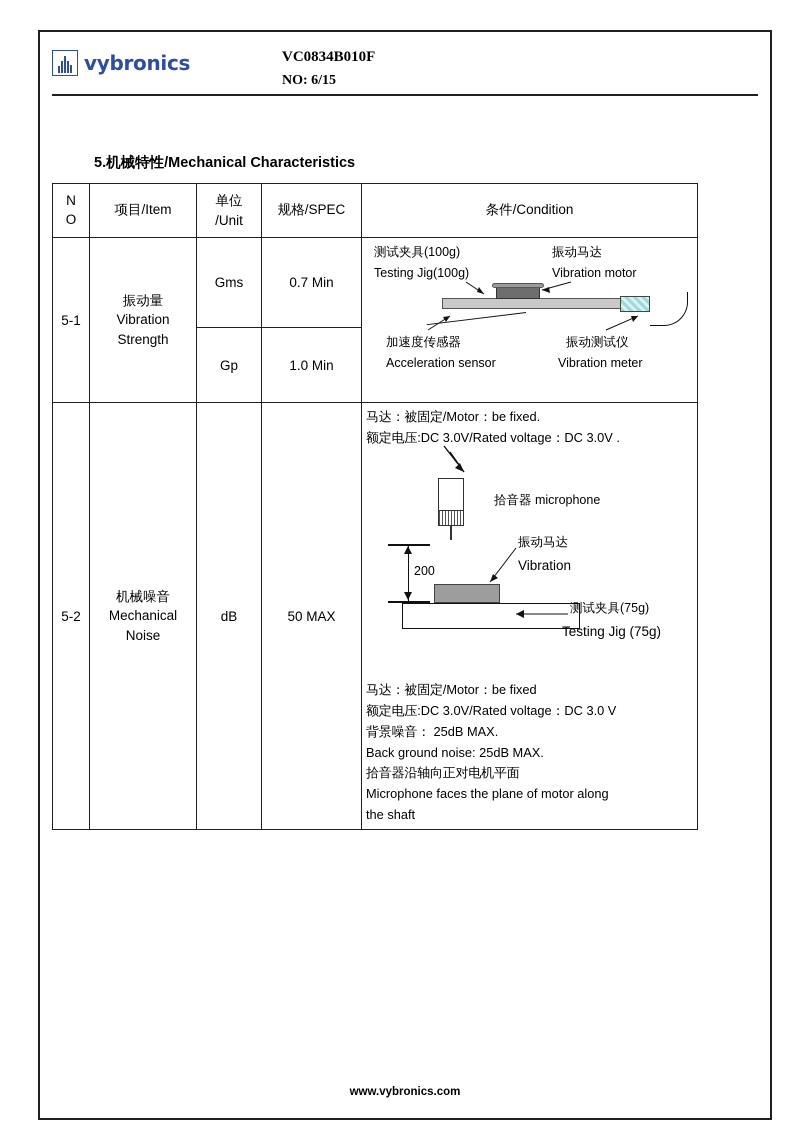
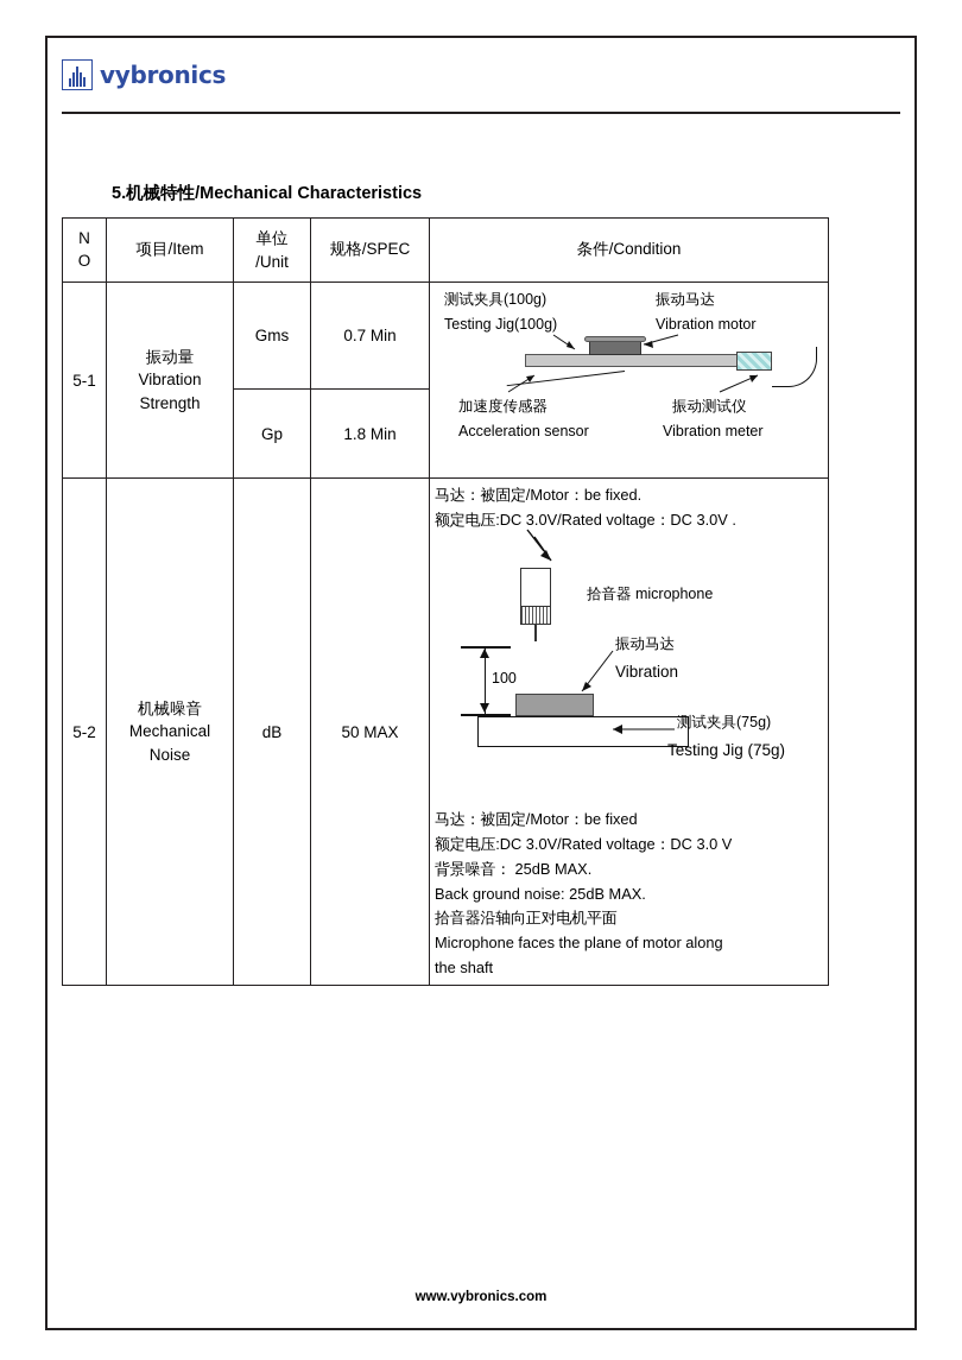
  vybronics
- VC0834B010F
- NO: 6/15
  5.机械特性/Mechanical Characteristics
  NO	项目/Item	单位/Unit	规格/SPEC	条件/Condition
  5-1	振动量 Vibration Strength	Gms	0.7 Min	测试夹具(100g) Testing Jig(100g) 振动马达 Vibration motor 加速度传感器 Acceleration sensor 振动测试仪 Vibration meter
- Gp	1.0 Min
+ Gp	1.8 Min
- 5-2	机械噪音 Mechanical Noise	dB	50 MAX	马达：被固定/Motor：be fixed. 额定电压:DC 3.0V/Rated voltage：DC 3.0V . 拾音器 microphone 200 振动马达 Vibration 测试夹具(75g) Testing Jig (75g) 马达：被固定/Motor：be fixed 额定电压:DC 3.0V/Rated voltage：DC 3.0 V 背景噪音： 25dB MAX. Back ground noise: 25dB MAX. 拾音器沿轴向正对电机平面 Microphone faces the plane of motor along the shaft
+ 5-2	机械噪音 Mechanical Noise	dB	50 MAX	马达：被固定/Motor：be fixed. 额定电压:DC 3.0V/Rated voltage：DC 3.0V . 拾音器 microphone 100 振动马达 Vibration 测试夹具(75g) Testing Jig (75g) 马达：被固定/Motor：be fixed 额定电压:DC 3.0V/Rated voltage：DC 3.0 V 背景噪音： 25dB MAX. Back ground noise: 25dB MAX. 拾音器沿轴向正对电机平面 Microphone faces the plane of motor along the shaft
  www.vybronics.com
